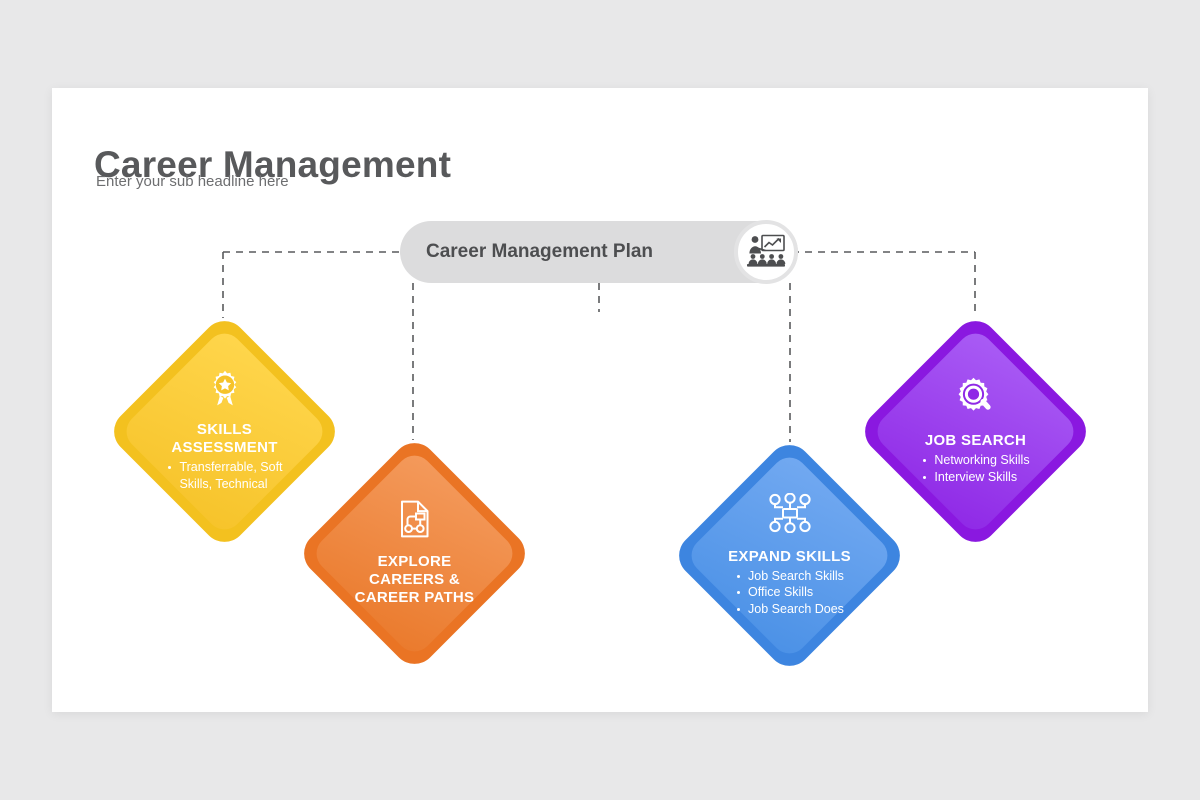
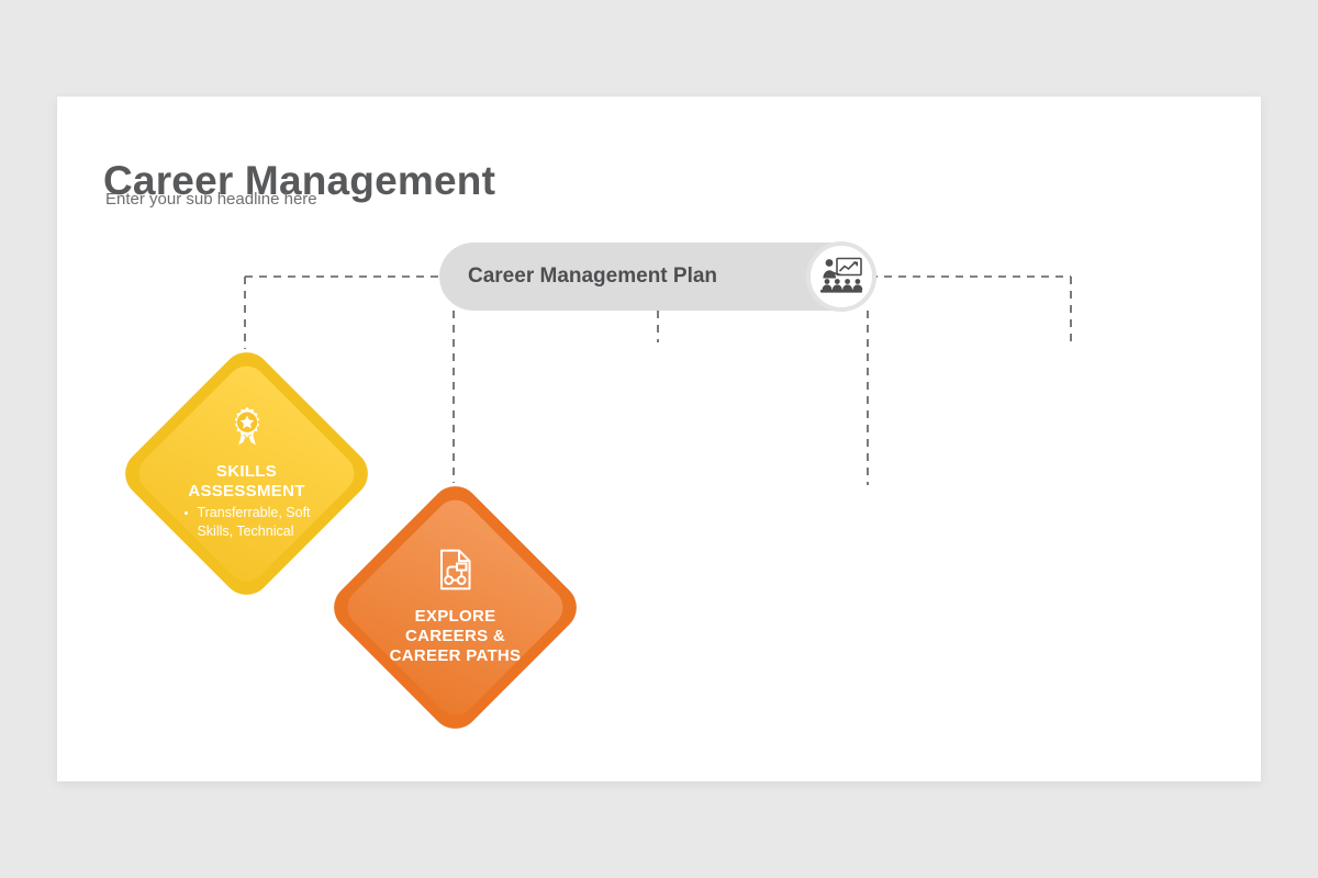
  Career Management
  Enter your sub headline here
  Career Management Plan
  SKILLS
  ASSESSMENT
  Transferrable, Soft
  Skills, Technical
  EXPLORE
  CAREERS &
  CAREER PATHS
- EXPAND SKILLS
- Job Search Skills
- Office Skills
- Job Search Does
- JOB SEARCH
- Networking Skills
- Interview Skills
